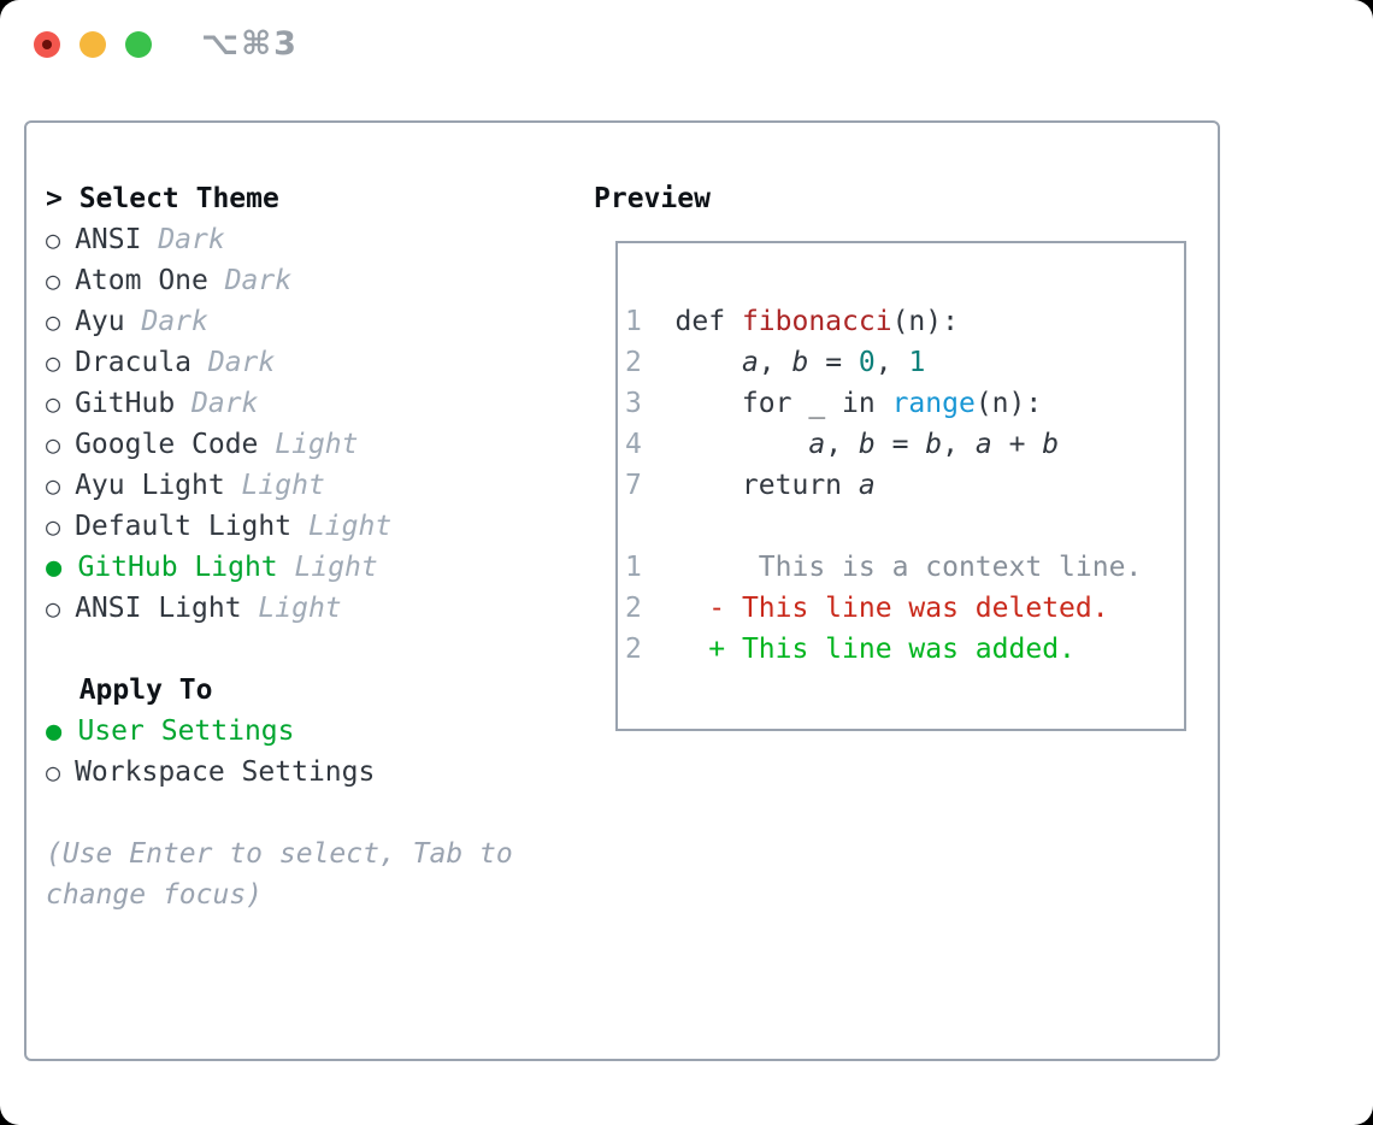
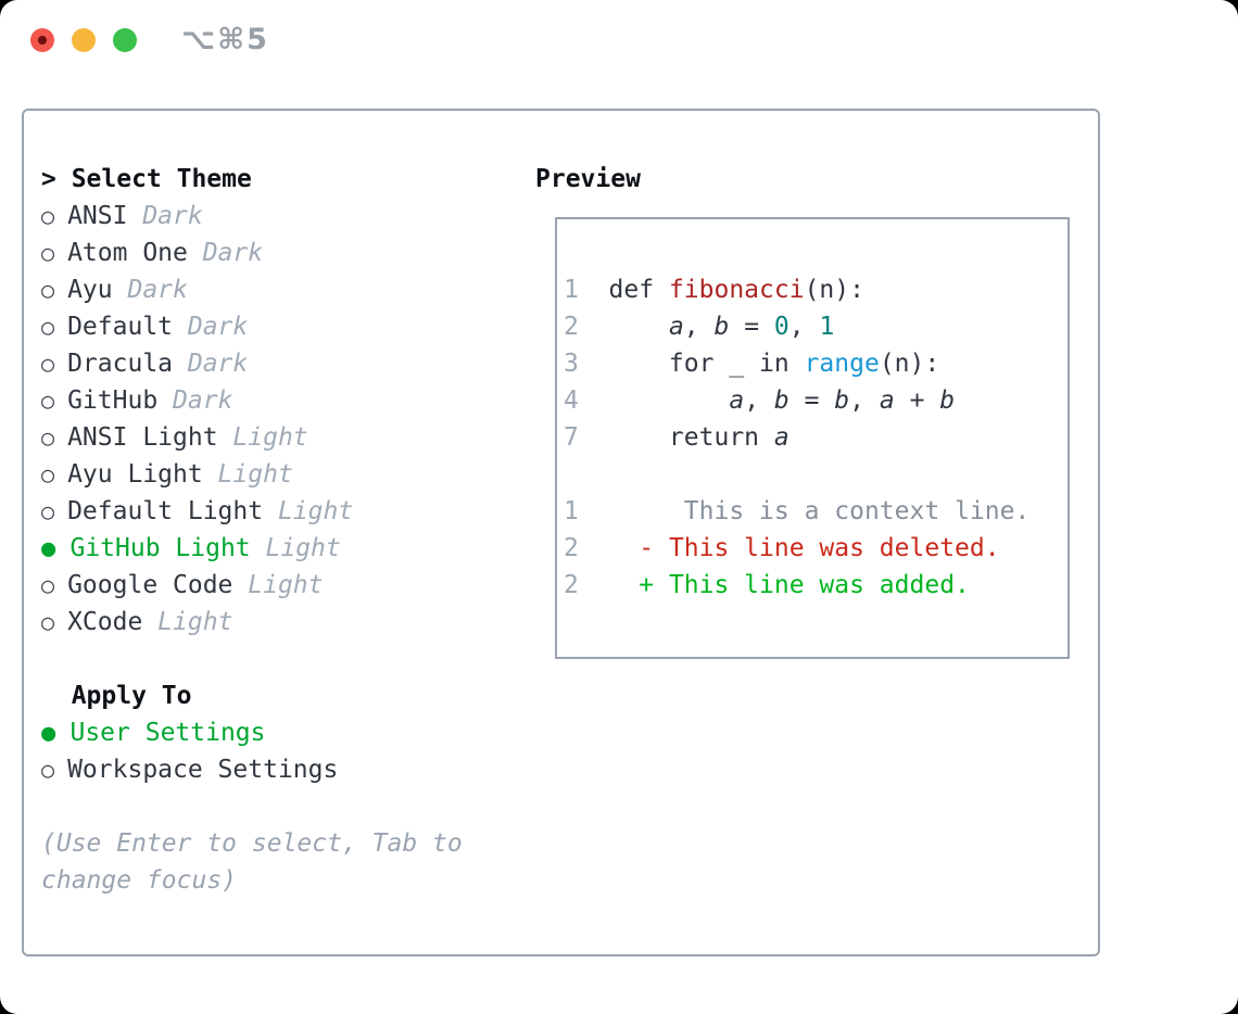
- ⌥⌘3
+ ⌥⌘5
  > Select Theme
  ○ ANSI Dark
  ○ Atom One Dark
  ○ Ayu Dark
+ ○ Default Dark
  ○ Dracula Dark
  ○ GitHub Dark
- ○ Google Code Light
+ ○ ANSI Light Light
  ○ Ayu Light Light
  ○ Default Light Light
  ● GitHub Light Light
- ○ ANSI Light Light
+ ○ Google Code Light
+ ○ XCode Light
  Apply To
  ● User Settings
  ○ Workspace Settings
  (Use Enter to select, Tab to
  change focus)
  Preview
  1 def fibonacci(n):
  2 a, b = 0, 1
  3 for _ in range(n):
  4 a, b = b, a + b
  7 return a
  1 This is a context line.
  2 - This line was deleted.
  2 + This line was added.
